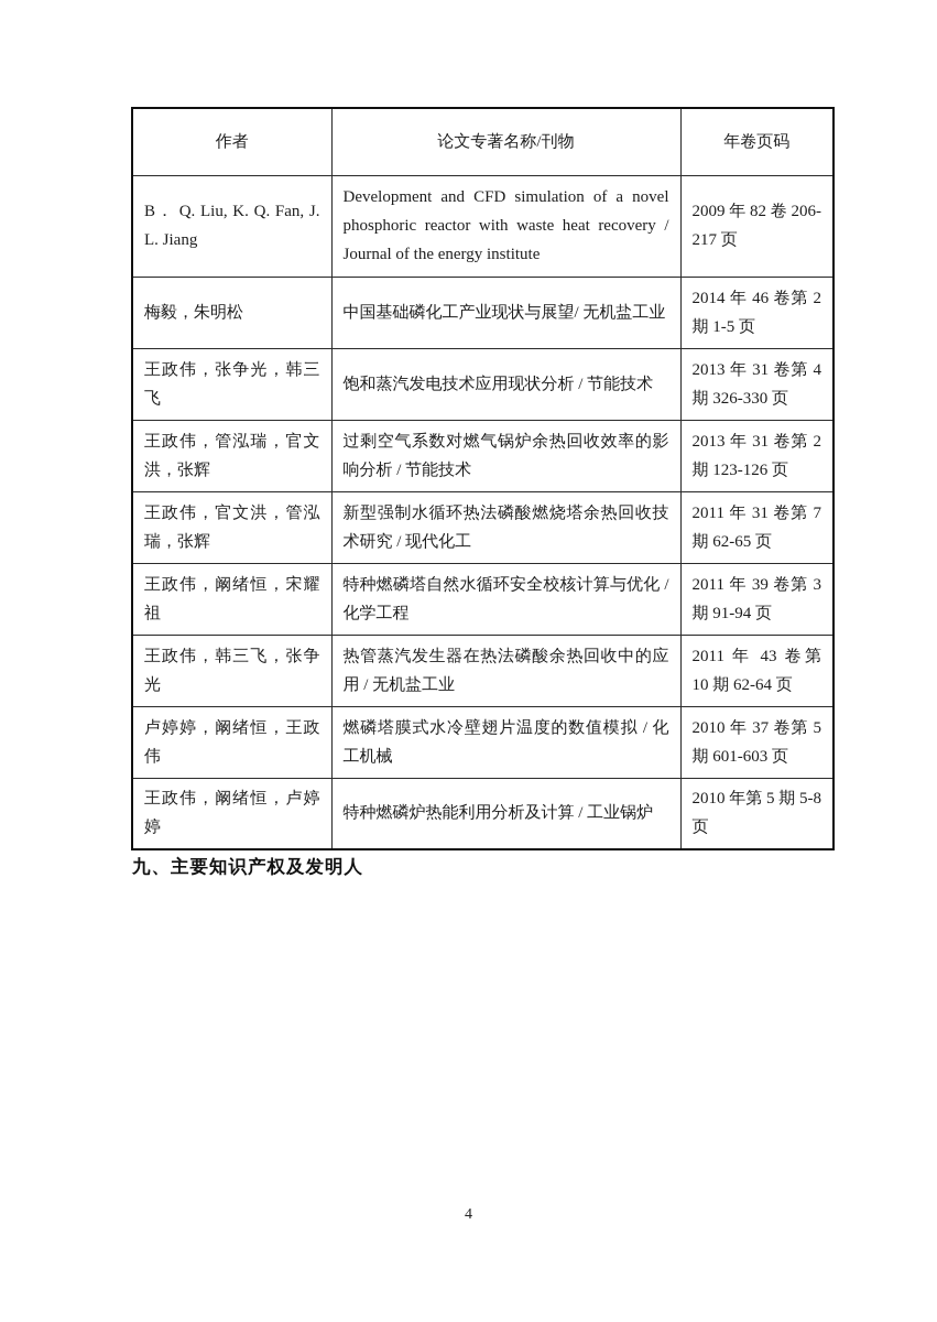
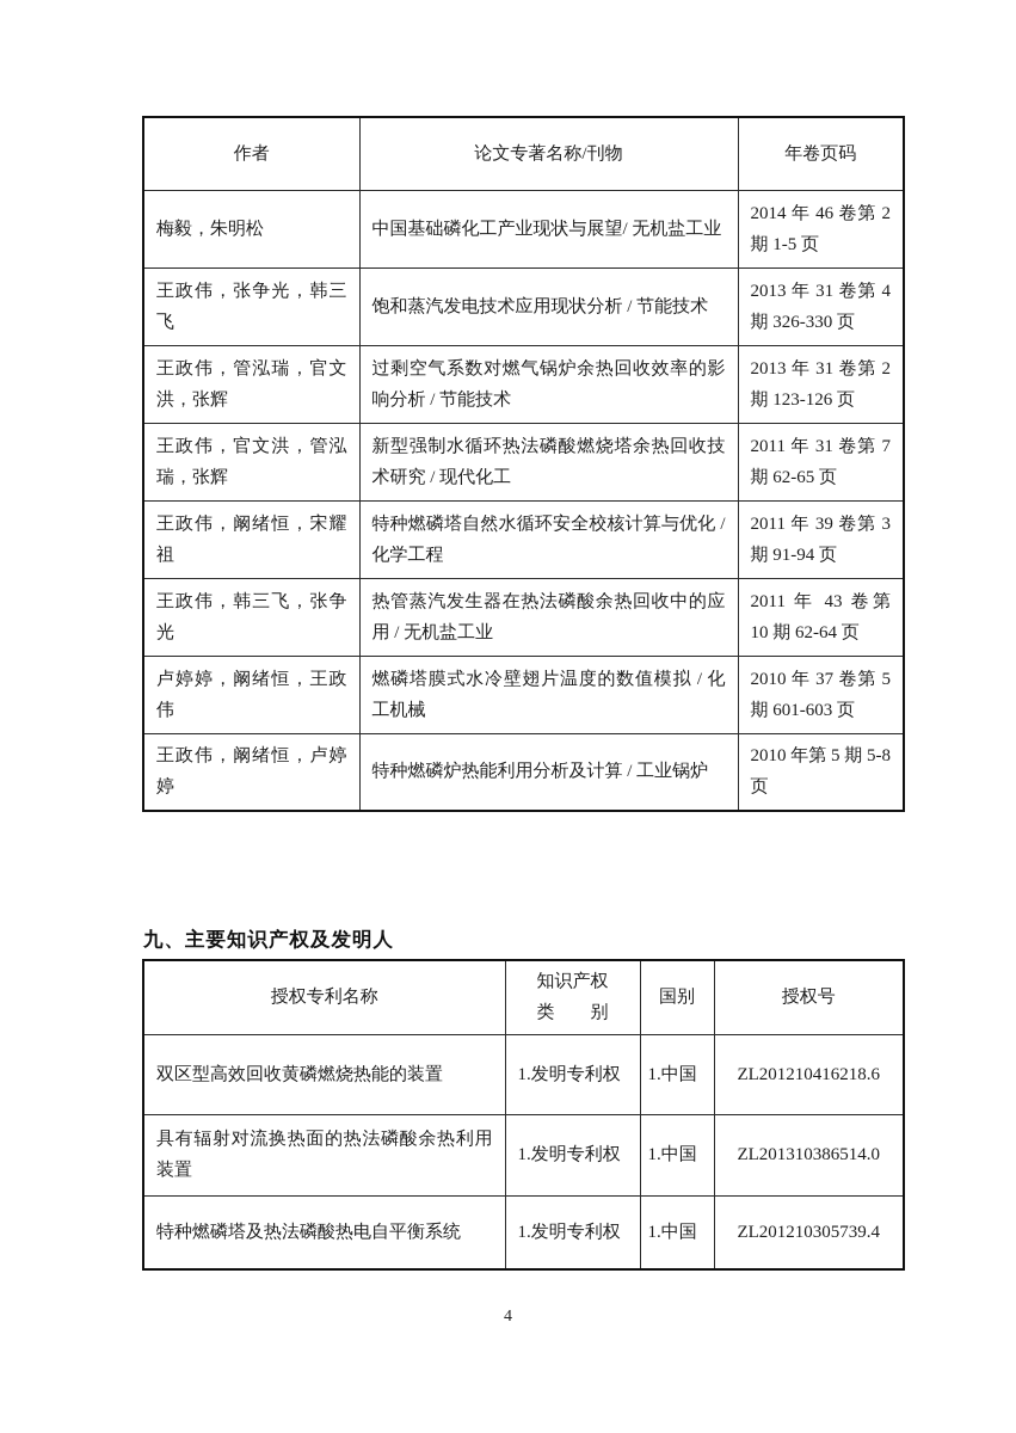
  作者	论文专著名称/刊物	年卷页码
- B． Q. Liu, K. Q. Fan, J. L. Jiang	Development and CFD simulation of a novel phosphoric reactor with waste heat recovery / Journal of the energy institute	2009 年 82 卷 206-217 页
  梅毅，朱明松	中国基础磷化工产业现状与展望/ 无机盐工业	2014 年 46 卷第 2 期 1-5 页
  王政伟，张争光，韩三飞	饱和蒸汽发电技术应用现状分析 / 节能技术	2013 年 31 卷第 4 期 326-330 页
  王政伟，管泓瑞，官文洪，张辉	过剩空气系数对燃气锅炉余热回收效率的影响分析 / 节能技术	2013 年 31 卷第 2 期 123-126 页
  王政伟，官文洪，管泓瑞，张辉	新型强制水循环热法磷酸燃烧塔余热回收技术研究 / 现代化工	2011 年 31 卷第 7 期 62-65 页
  王政伟，阚绪恒，宋耀祖	特种燃磷塔自然水循环安全校核计算与优化 / 化学工程	2011 年 39 卷第 3 期 91-94 页
  王政伟，韩三飞，张争光	热管蒸汽发生器在热法磷酸余热回收中的应用 / 无机盐工业	2011 年 43 卷第 10 期 62-64 页
  卢婷婷，阚绪恒，王政伟	燃磷塔膜式水冷壁翅片温度的数值模拟 / 化工机械	2010 年 37 卷第 5 期 601-603 页
  王政伟，阚绪恒，卢婷婷	特种燃磷炉热能利用分析及计算 / 工业锅炉	2010 年第 5 期 5-8 页
  九、主要知识产权及发明人
+ 授权专利名称	知识产权 类 别	国别	授权号
+ 双区型高效回收黄磷燃烧热能的装置	1.发明专利权	1.中国	ZL201210416218.6
+ 具有辐射对流换热面的热法磷酸余热利用装置	1.发明专利权	1.中国	ZL201310386514.0
+ 特种燃磷塔及热法磷酸热电自平衡系统	1.发明专利权	1.中国	ZL201210305739.4
  4
